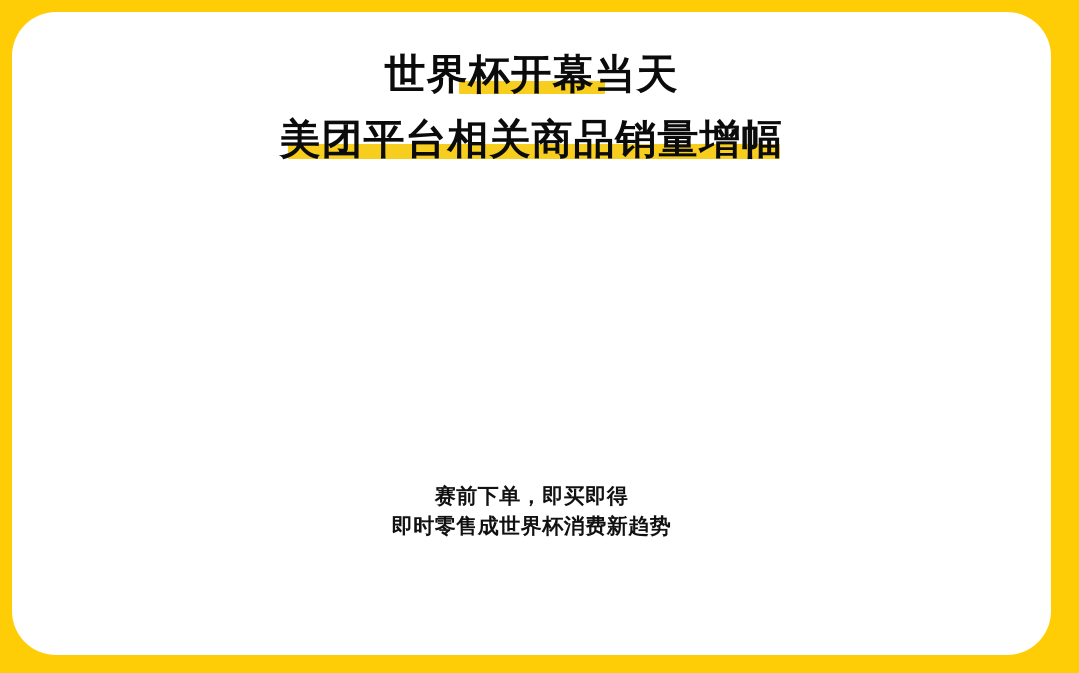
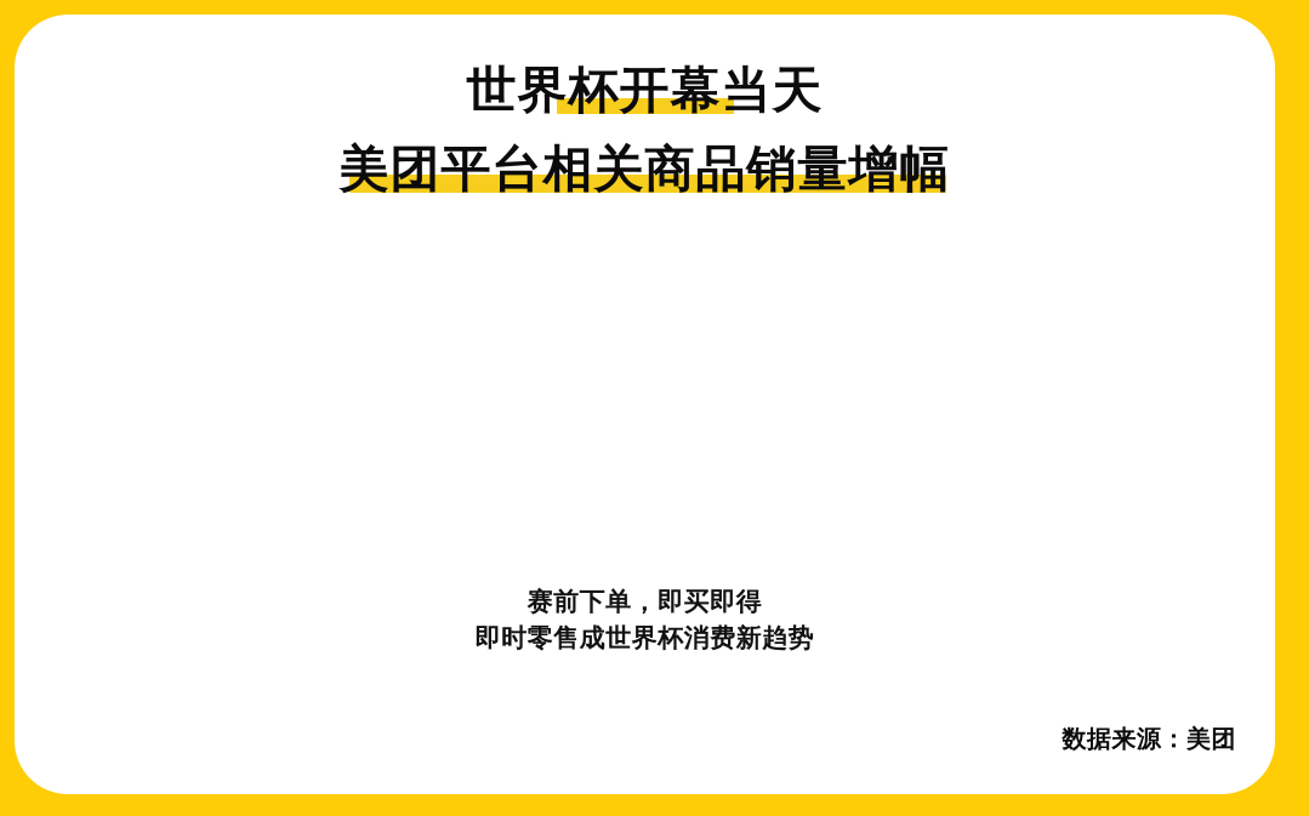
  世界杯开幕当天
  美团平台相关商品销量增幅
  赛前下单，即买即得
  即时零售成世界杯消费新趋势
+ 数据来源：美团
